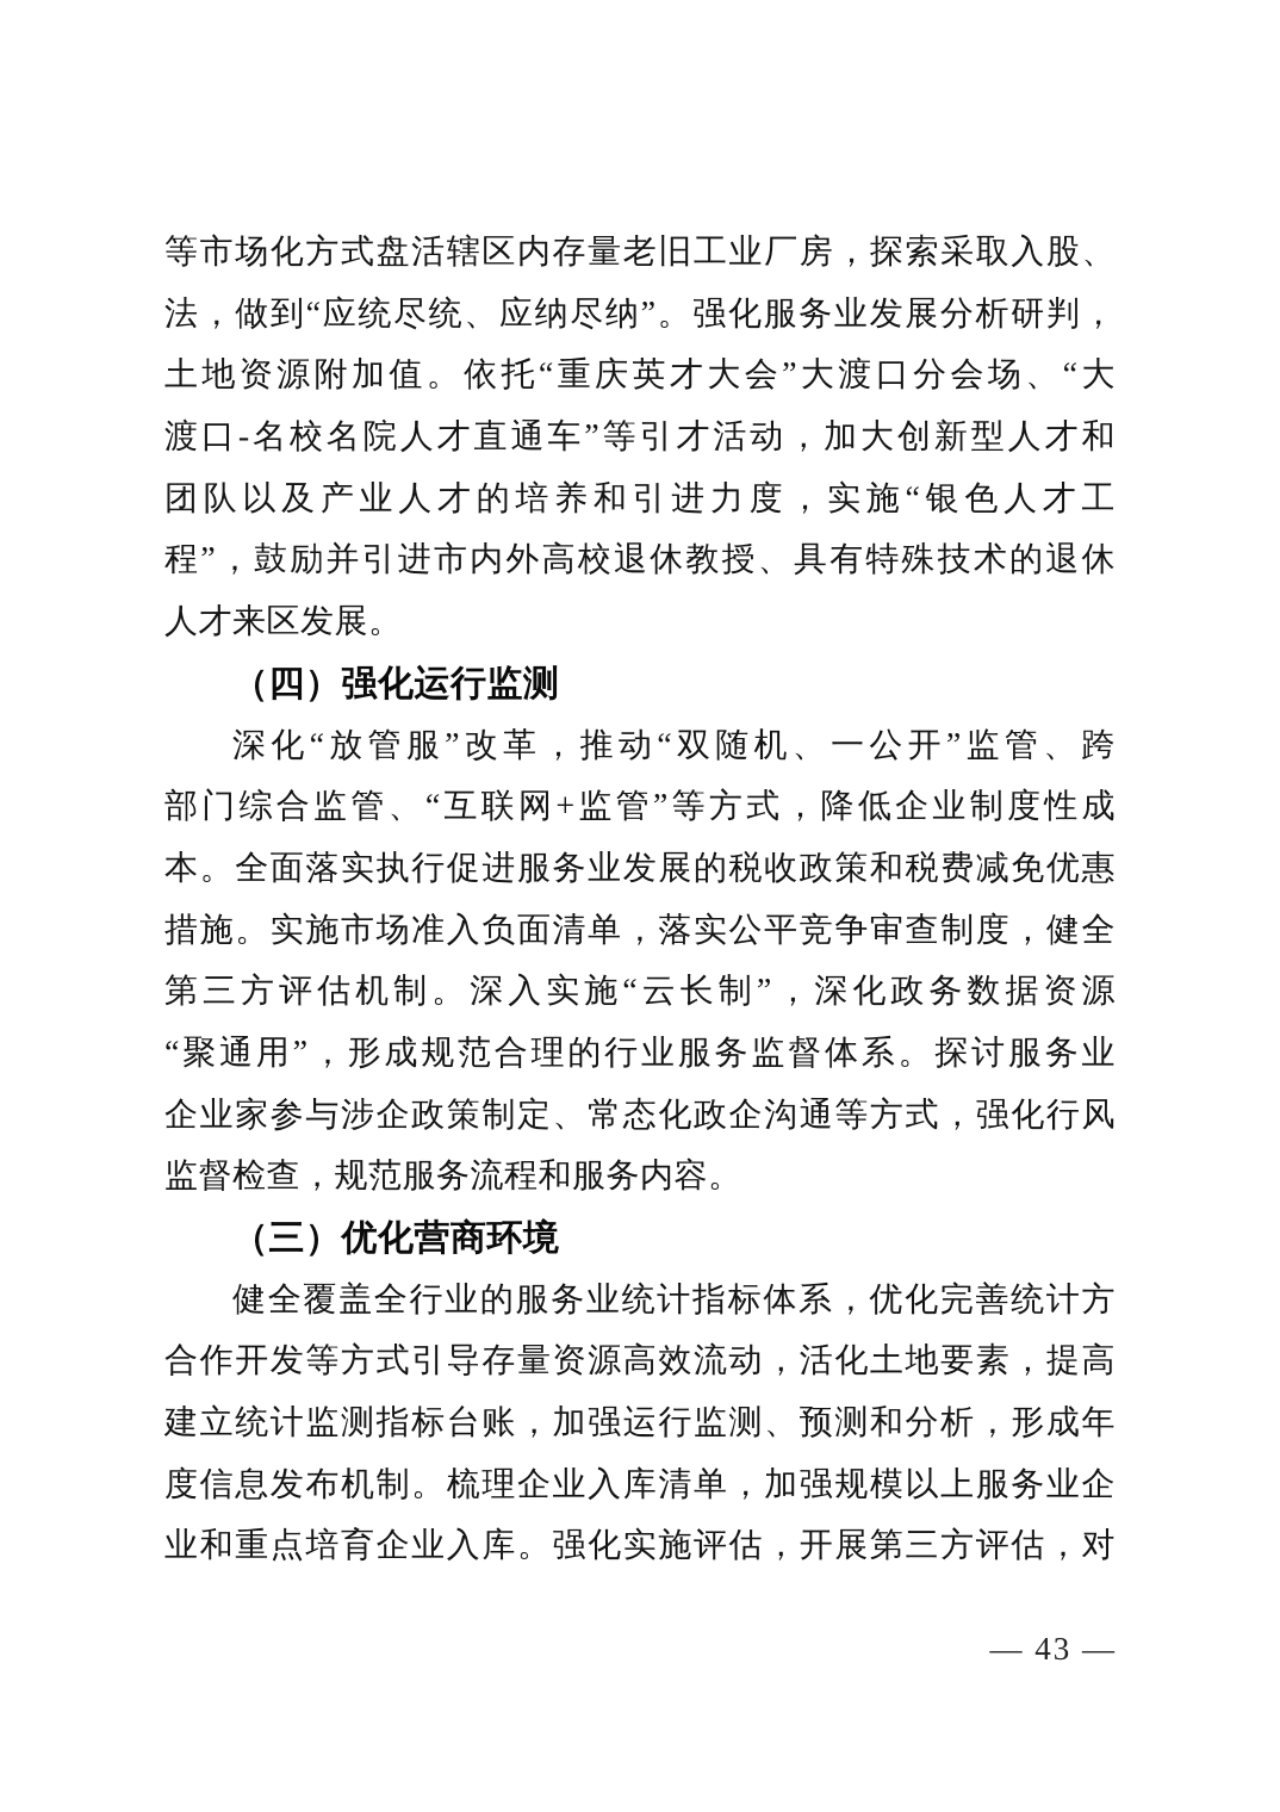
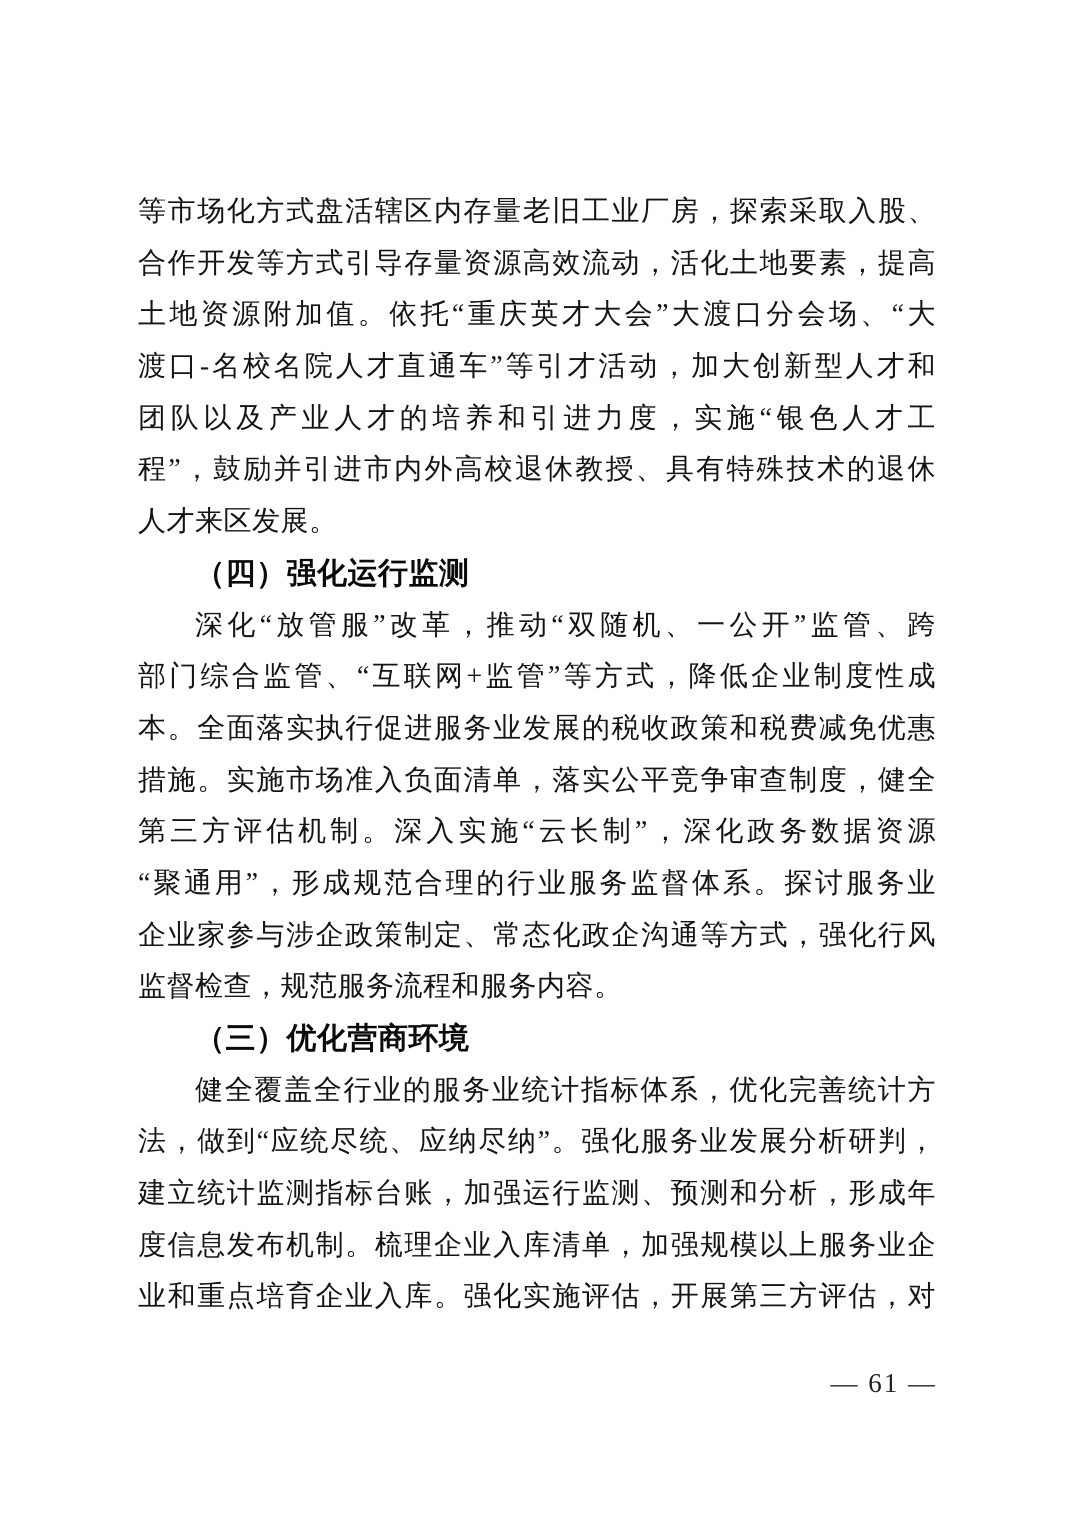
  等市场化方式盘活辖区内存量老旧工业厂房，探索采取入股、
- 法，做到“应统尽统、应纳尽纳”。强化服务业发展分析研判，
+ 合作开发等方式引导存量资源高效流动，活化土地要素，提高
  土地资源附加值。依托“重庆英才大会”大渡口分会场、“大
  渡口-名校名院人才直通车”等引才活动，加大创新型人才和
  团队以及产业人才的培养和引进力度，实施“银色人才工
  程”，鼓励并引进市内外高校退休教授、具有特殊技术的退休
  人才来区发展。
  （四）强化运行监测
  深化“放管服”改革，推动“双随机、一公开”监管、跨
  部门综合监管、“互联网+监管”等方式，降低企业制度性成
  本。全面落实执行促进服务业发展的税收政策和税费减免优惠
  措施。实施市场准入负面清单，落实公平竞争审查制度，健全
  第三方评估机制。深入实施“云长制”，深化政务数据资源
  “聚通用”，形成规范合理的行业服务监督体系。探讨服务业
  企业家参与涉企政策制定、常态化政企沟通等方式，强化行风
  监督检查，规范服务流程和服务内容。
  （三）优化营商环境
  健全覆盖全行业的服务业统计指标体系，优化完善统计方
- 合作开发等方式引导存量资源高效流动，活化土地要素，提高
+ 法，做到“应统尽统、应纳尽纳”。强化服务业发展分析研判，
  建立统计监测指标台账，加强运行监测、预测和分析，形成年
  度信息发布机制。梳理企业入库清单，加强规模以上服务业企
  业和重点培育企业入库。强化实施评估，开展第三方评估，对
- — 43 —
+ — 61 —
